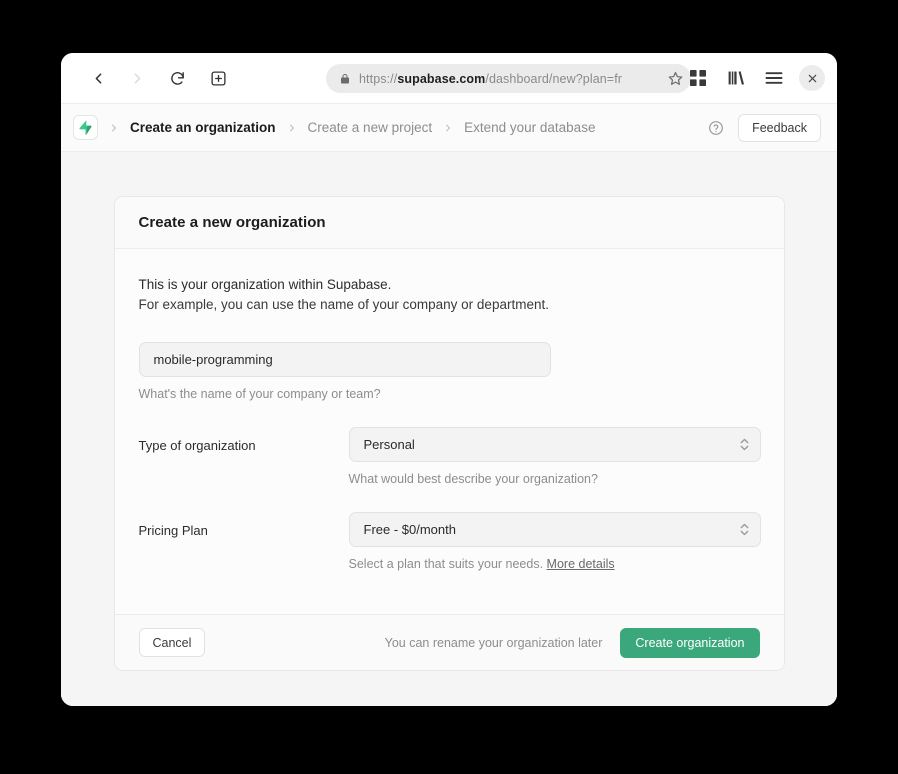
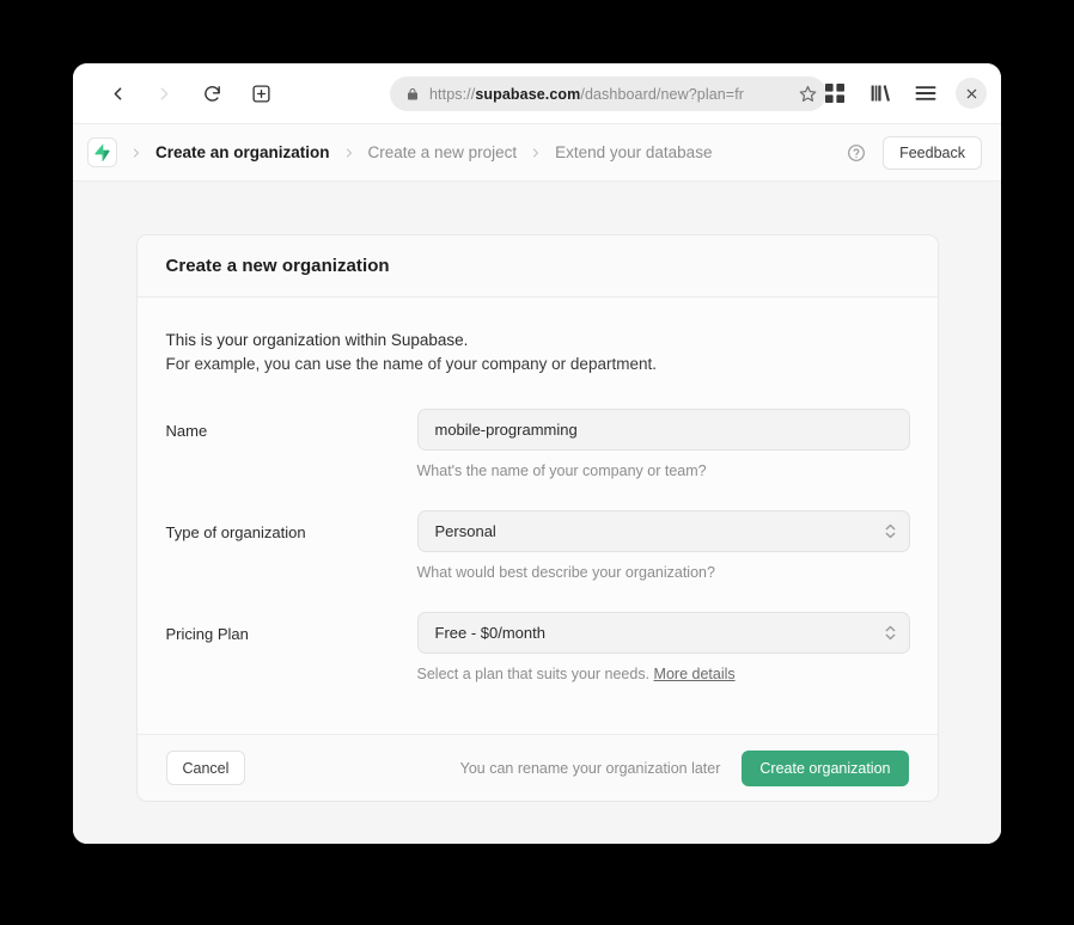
  https://supabase.com/dashboard/new?plan=fr
  Create an organization
  Create a new project
  Extend your database
  Feedback
  Create a new organization
  This is your organization within Supabase.
  For example, you can use the name of your company or department.
+ Name
  mobile-programming
  What's the name of your company or team?
  Type of organization
  Personal
  What would best describe your organization?
  Pricing Plan
  Free - $0/month
  Select a plan that suits your needs. More details
  Cancel
  You can rename your organization later
  Create organization
